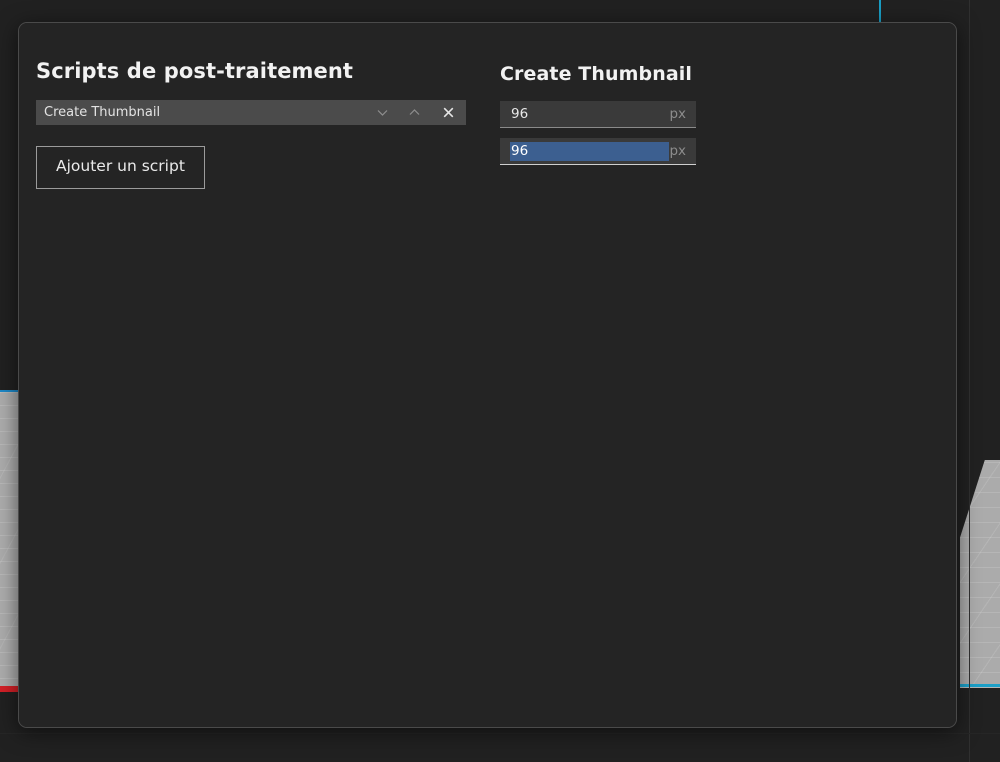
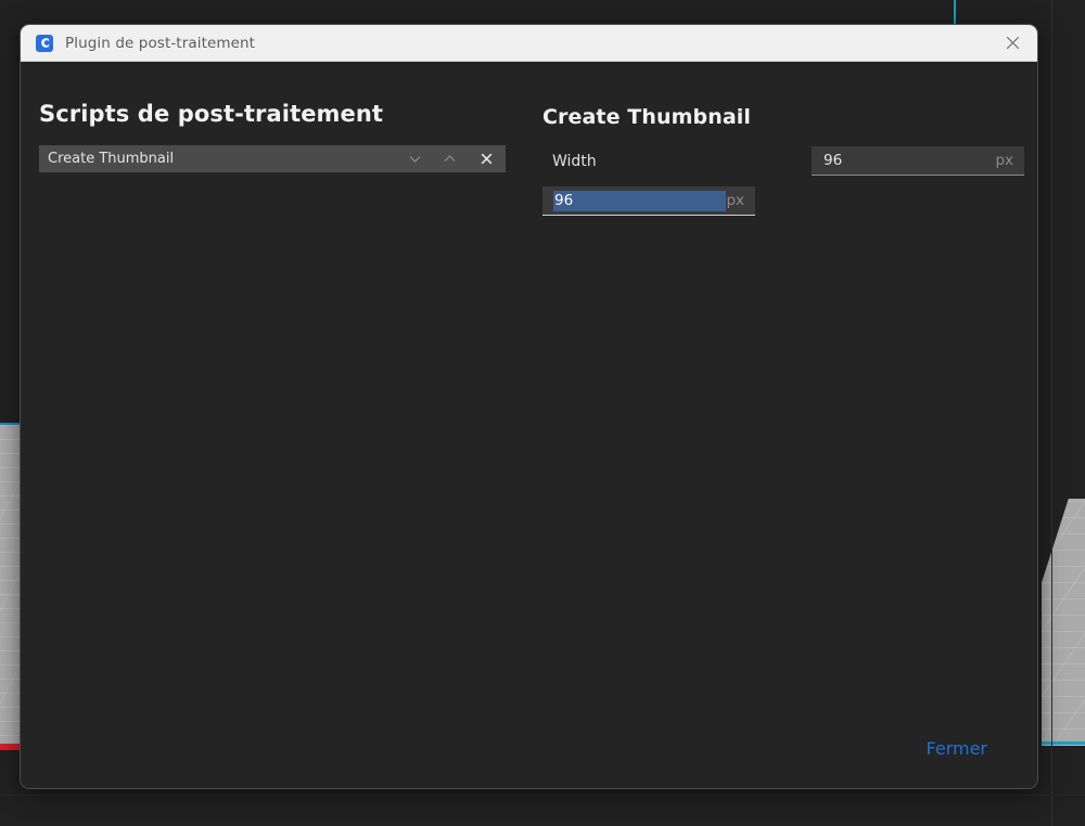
+ Plugin de post-traitement
  Scripts de post-traitement
  Create Thumbnail
- Ajouter un script
  Create Thumbnail
+ Width
  96
  px
  96
  px
+ Fermer
